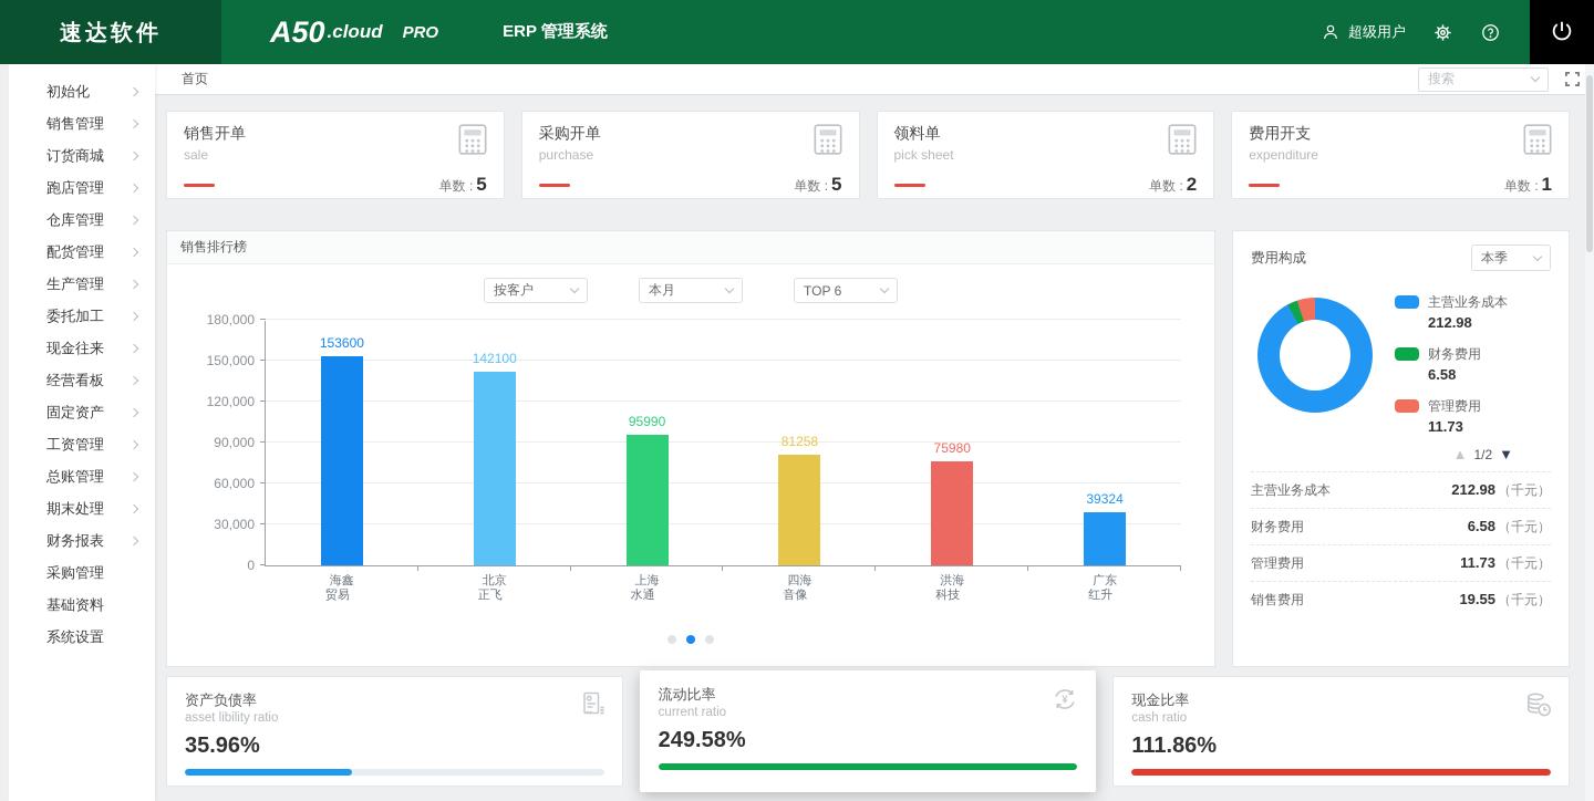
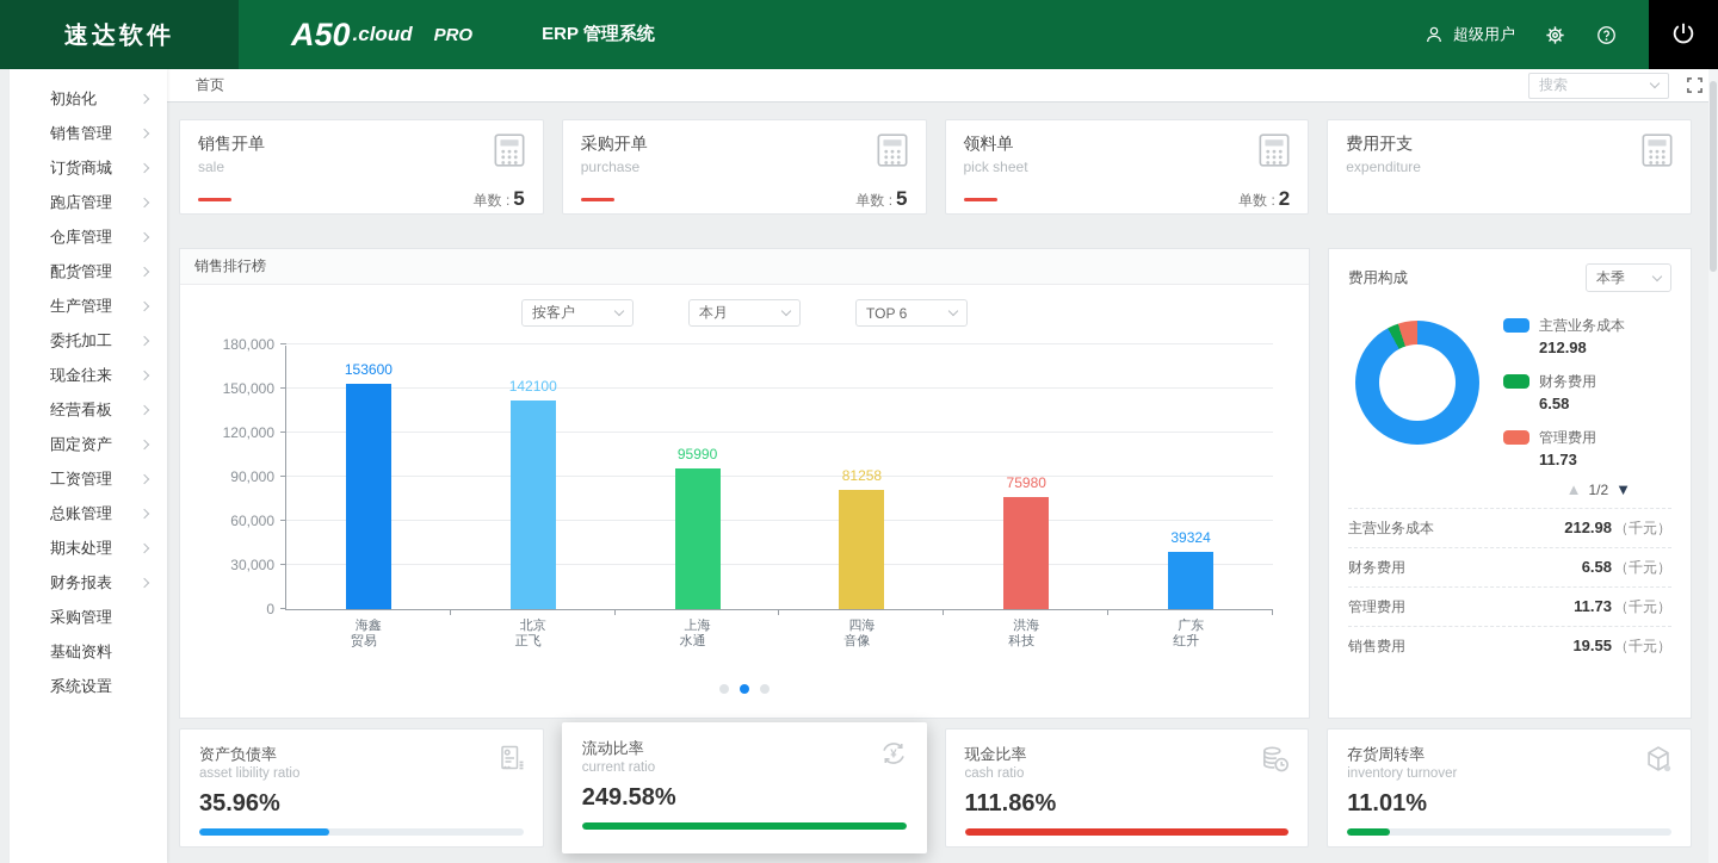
  速达软件
  A50
  .cloud
  PRO
  ERP 管理系统
  超级用户
  初始化
  销售管理
  订货商城
  跑店管理
  仓库管理
  配货管理
  生产管理
  委托加工
  现金往来
  经营看板
  固定资产
  工资管理
  总账管理
  期末处理
  财务报表
  采购管理
  基础资料
  系统设置
  首页
  搜索
  销售开单
  sale
  单数 : 5
  采购开单
  purchase
  单数 : 5
  领料单
  pick sheet
  单数 : 2
  费用开支
  expenditure
- 单数 : 1
  销售排行榜
  按客户
  本月
  TOP 6
  0
  30,000
  60,000
  90,000
  120,000
  150,000
  180,000
  153600
  海鑫
  贸易
  142100
  北京
  正飞
  95990
  上海
  水通
  81258
  四海
  音像
  75980
  洪海
  科技
  39324
  广东
  红升
  费用构成
  本季
  主营业务成本
  212.98
  财务费用
  6.58
  管理费用
  11.73
  ▲
  1/2
  ▼
  主营业务成本
  212.98 （千元）
  财务费用
  6.58 （千元）
  管理费用
  11.73 （千元）
  销售费用
  19.55 （千元）
  资产负债率
  asset libility ratio
  35.96%
  流动比率
  current ratio
  ¥
  249.58%
  现金比率
  cash ratio
  111.86%
+ 存货周转率
+ inventory turnover
+ 11.01%
